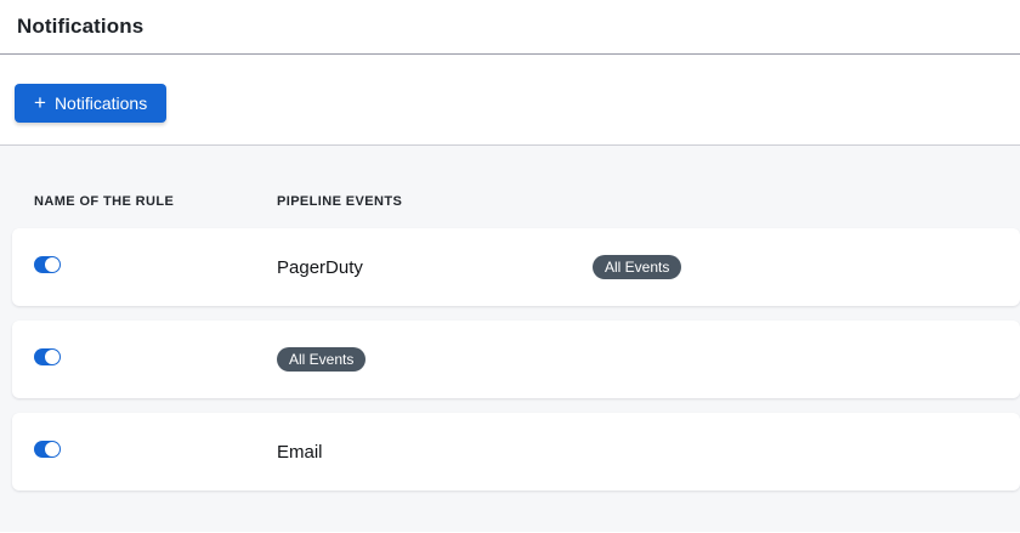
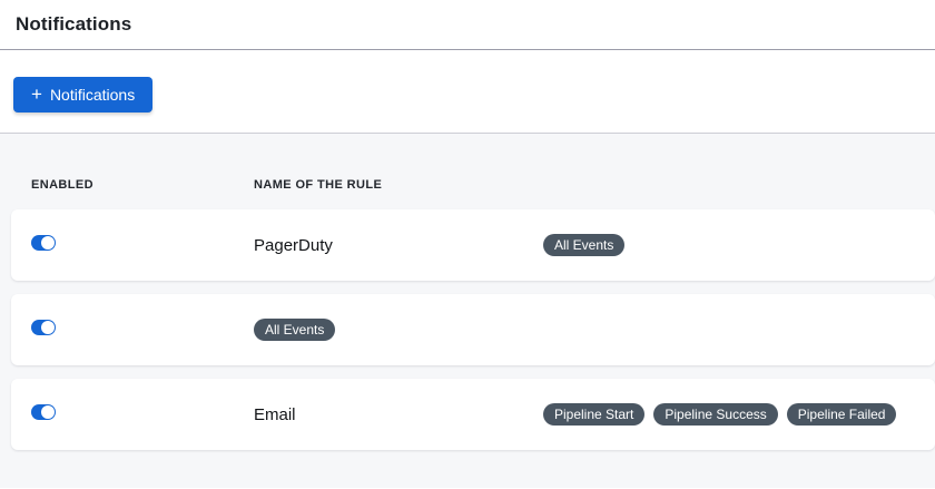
  Notifications
  +
  Notifications
+ ENABLED
  NAME OF THE RULE
- PIPELINE EVENTS
  PagerDuty
  All Events
  All Events
  Email
+ Pipeline Start
+ Pipeline Success
+ Pipeline Failed
